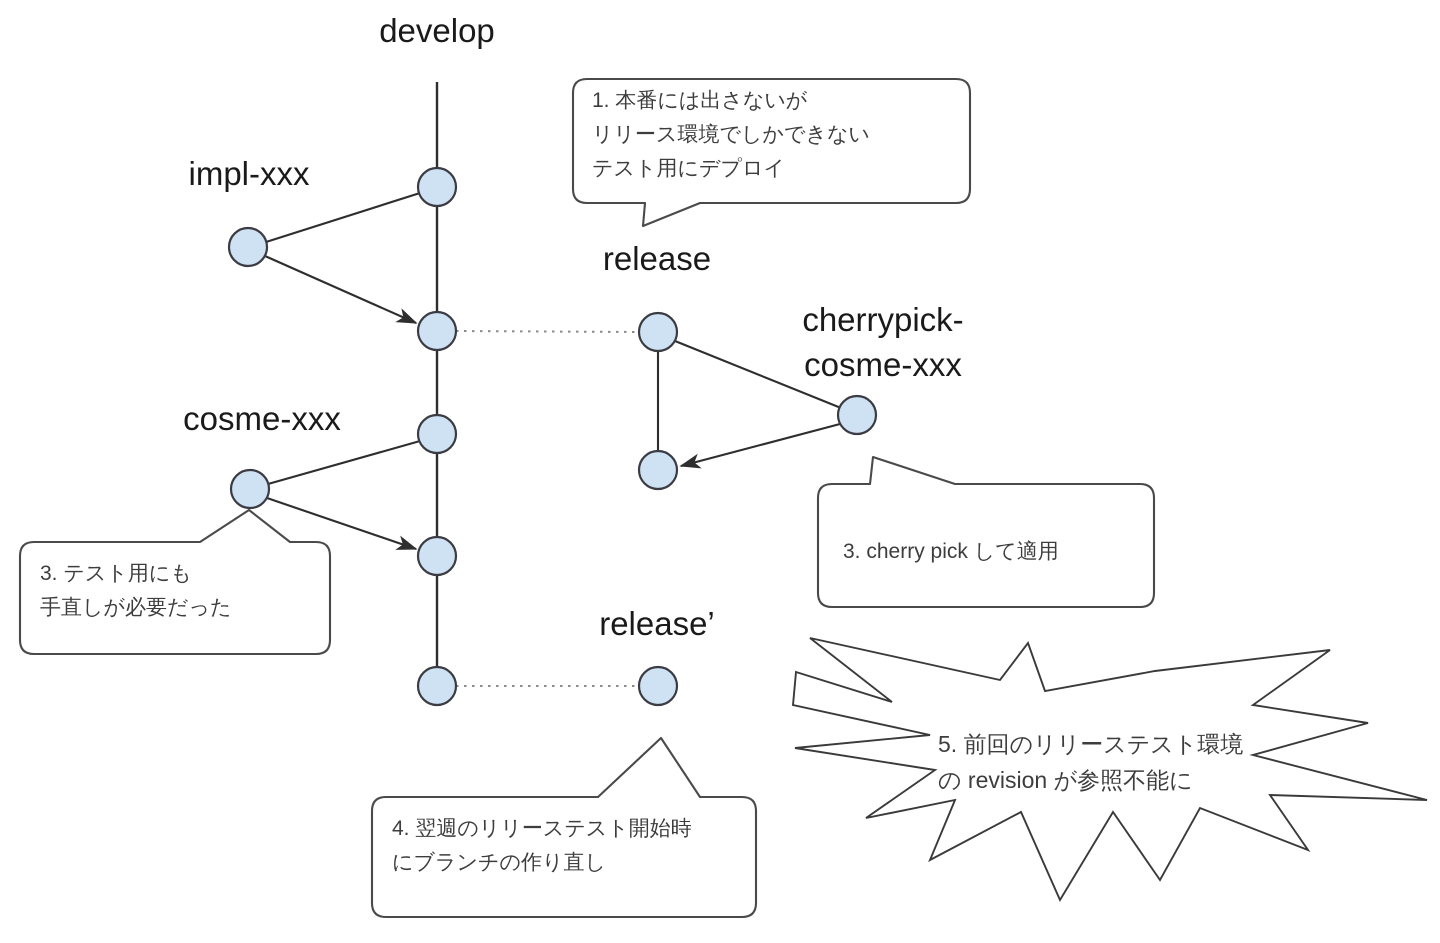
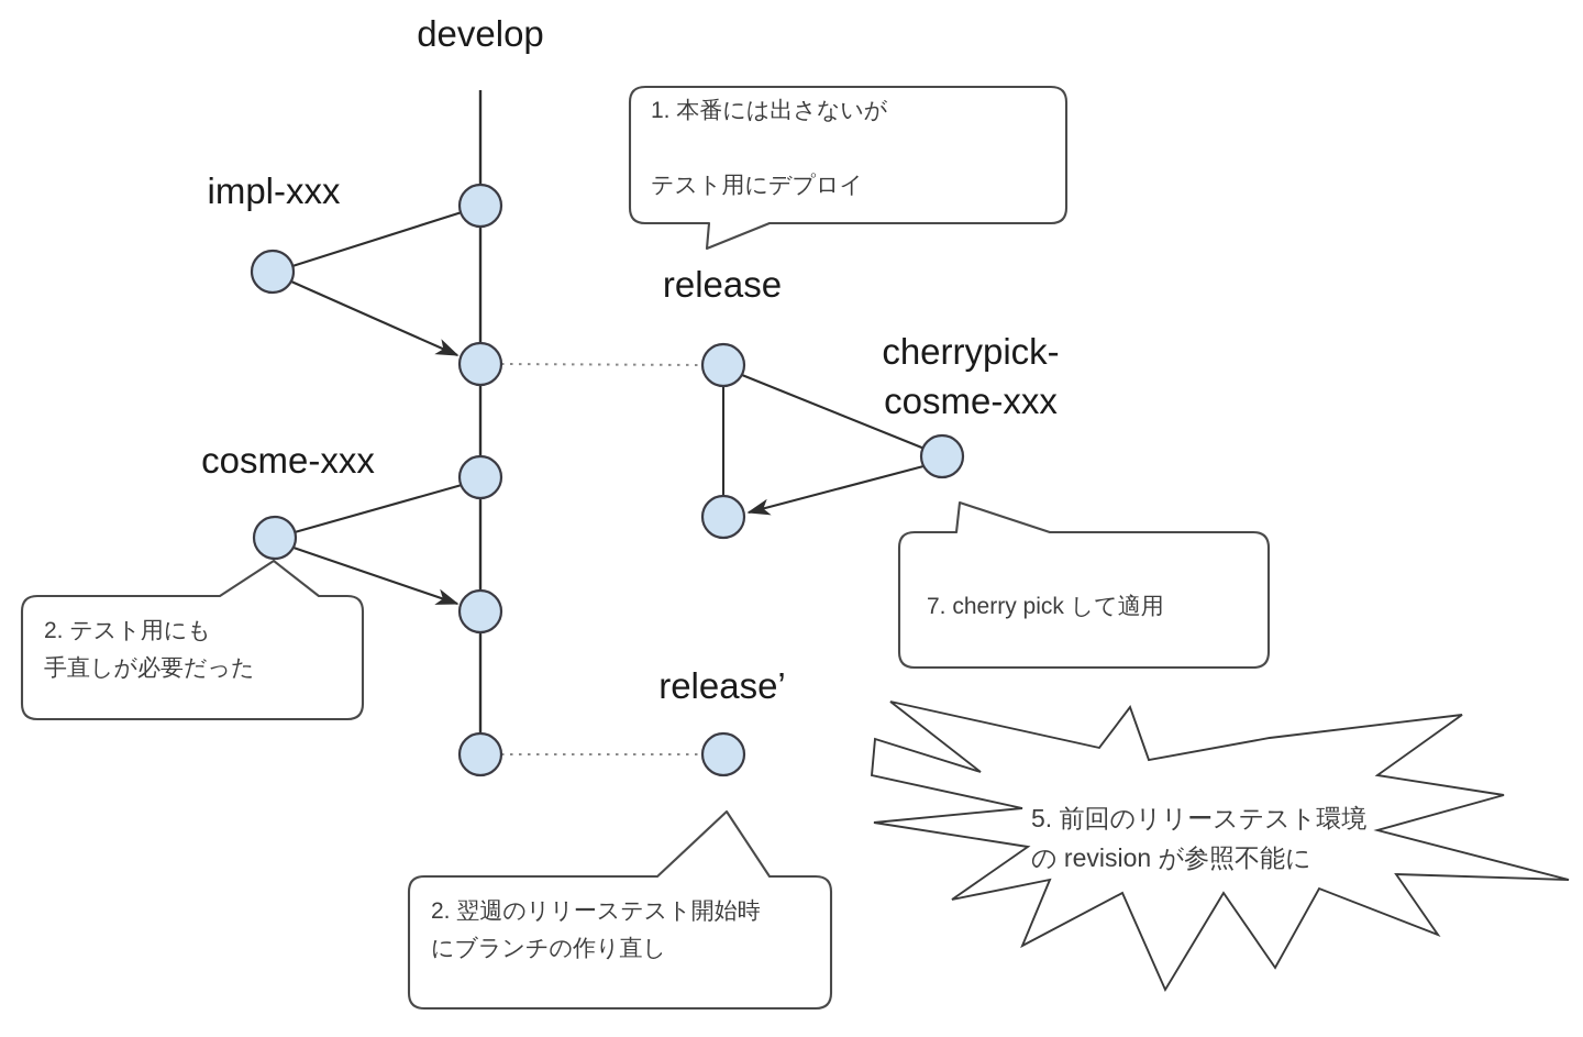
  develop
  impl-xxx
  release
  cherrypick-
  cosme-xxx
  cosme-xxx
  release’
  1. 本番には出さないが
- リリース環境でしかできない
  テスト用にデプロイ
- 3. テスト用にも
+ 2. テスト用にも
  手直しが必要だった
- 3. cherry pick して適用
+ 7. cherry pick して適用
- 4. 翌週のリリーステスト開始時
+ 2. 翌週のリリーステスト開始時
  にブランチの作り直し
  5. 前回のリリーステスト環境
  の revision が参照不能に
